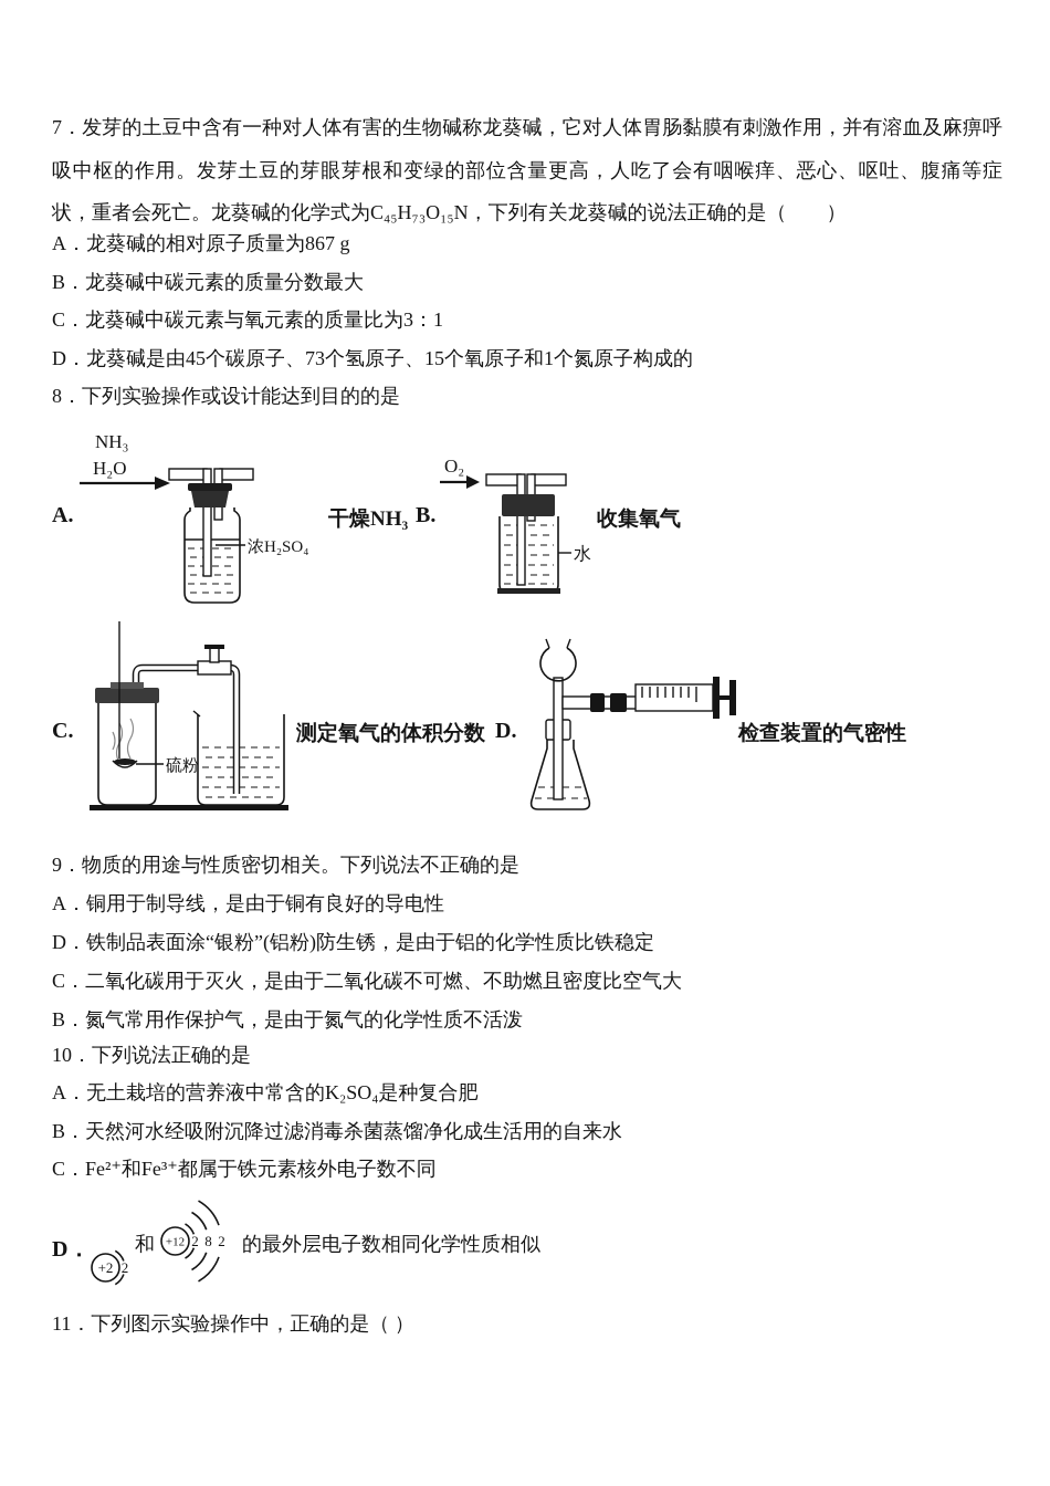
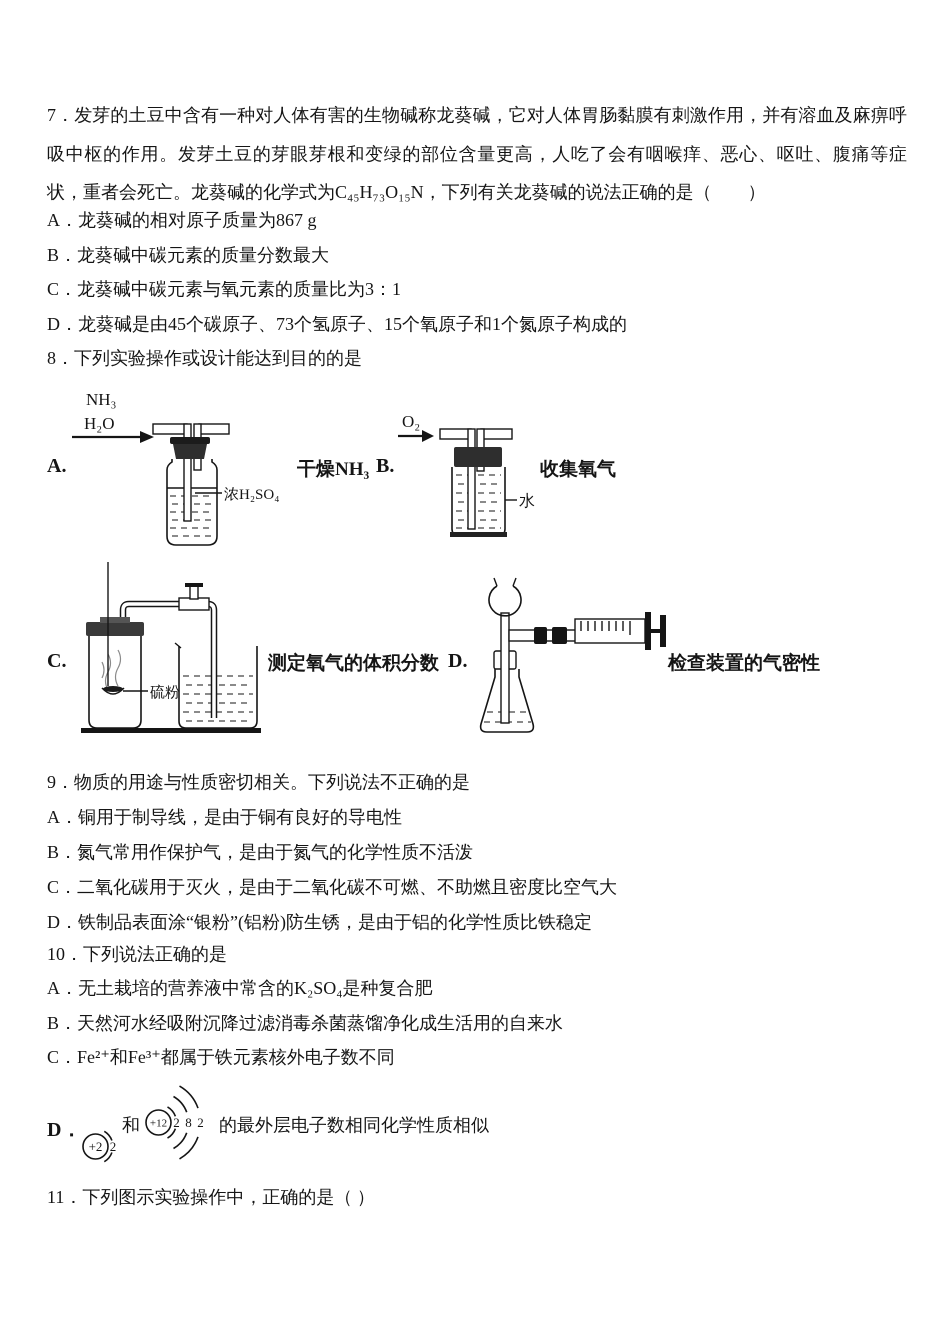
  7．发芽的土豆中含有一种对人体有害的生物碱称龙葵碱，它对人体胃肠黏膜有刺激作用，并有溶血及麻痹呼吸中枢的作用。发芽土豆的芽眼芽根和变绿的部位含量更高，人吃了会有咽喉痒、恶心、呕吐、腹痛等症状，重者会死亡。龙葵碱的化学式为C₄₅H₇₃O₁₅N，下列有关龙葵碱的说法正确的是（ ）
  A．龙葵碱的相对原子质量为867 g
  B．龙葵碱中碳元素的质量分数最大
  C．龙葵碱中碳元素与氧元素的质量比为3：1
  D．龙葵碱是由45个碳原子、73个氢原子、15个氧原子和1个氮原子构成的
  8．下列实验操作或设计能达到目的的是
  A.
  NH₃
  H₂O
  浓H₂SO₄
  干燥NH₃
  B.
  O₂
  水
  收集氧气
  C.
  硫粉
  测定氧气的体积分数
  D.
  检查装置的气密性
  9．物质的用途与性质密切相关。下列说法不正确的是
  A．铜用于制导线，是由于铜有良好的导电性
- D．铁制品表面涂“银粉”(铝粉)防生锈，是由于铝的化学性质比铁稳定
+ B．氮气常用作保护气，是由于氮气的化学性质不活泼
  C．二氧化碳用于灭火，是由于二氧化碳不可燃、不助燃且密度比空气大
- B．氮气常用作保护气，是由于氮气的化学性质不活泼
+ D．铁制品表面涂“银粉”(铝粉)防生锈，是由于铝的化学性质比铁稳定
  10．下列说法正确的是
  A．无土栽培的营养液中常含的K₂SO₄是种复合肥
  B．天然河水经吸附沉降过滤消毒杀菌蒸馏净化成生活用的自来水
  C．Fe²⁺和Fe³⁺都属于铁元素核外电子数不同
  D．
  +2
  2
  和
  +12
  2
  8
  2
  的最外层电子数相同化学性质相似
  11．下列图示实验操作中，正确的是（ ）
